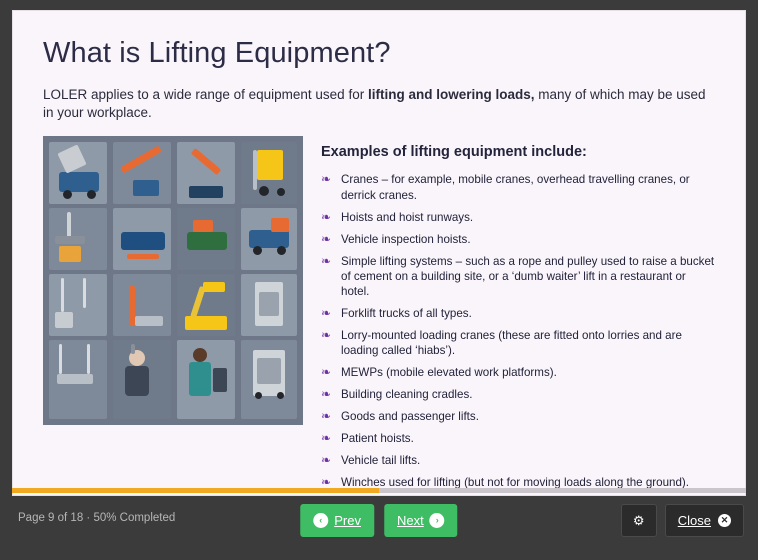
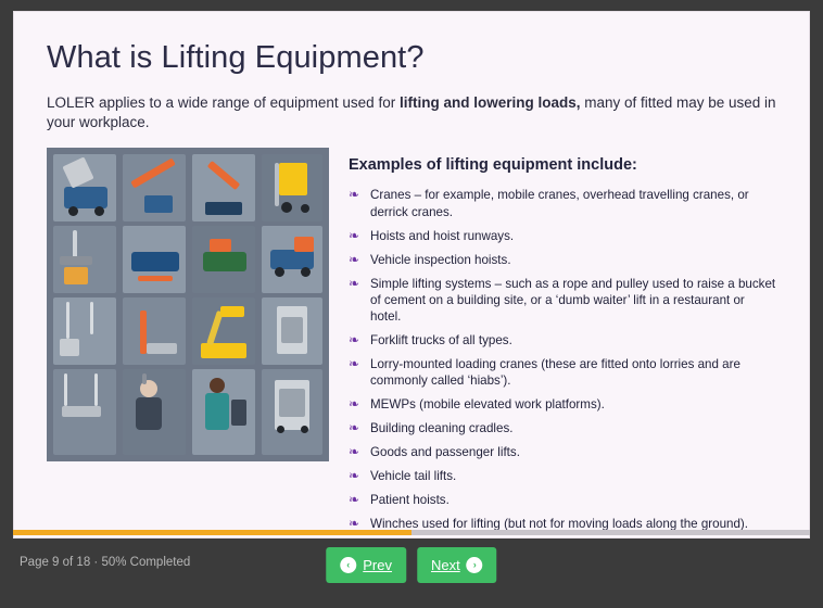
  What is Lifting Equipment?
- LOLER applies to a wide range of equipment used for lifting and lowering loads, many of which may be used in your workplace.
+ LOLER applies to a wide range of equipment used for lifting and lowering loads, many of fitted may be used in your workplace.
  Examples of lifting equipment include:
  ❧
  Cranes – for example, mobile cranes, overhead travelling cranes, or derrick cranes.
  ❧
  Hoists and hoist runways.
  ❧
  Vehicle inspection hoists.
  ❧
  Simple lifting systems – such as a rope and pulley used to raise a bucket of cement on a building site, or a ‘dumb waiter’ lift in a restaurant or hotel.
  ❧
  Forklift trucks of all types.
  ❧
- Lorry-mounted loading cranes (these are fitted onto lorries and are loading called ‘hiabs’).
+ Lorry-mounted loading cranes (these are fitted onto lorries and are commonly called ‘hiabs’).
  ❧
  MEWPs (mobile elevated work platforms).
  ❧
  Building cleaning cradles.
  ❧
  Goods and passenger lifts.
  ❧
- Patient hoists.
+ Vehicle tail lifts.
  ❧
- Vehicle tail lifts.
+ Patient hoists.
  ❧
  Winches used for lifting (but not for moving loads along the ground).
  Page 9 of 18 · 50% Completed
  ‹
  Prev
  Next
  ›
- ⚙
- Close
- ✕
